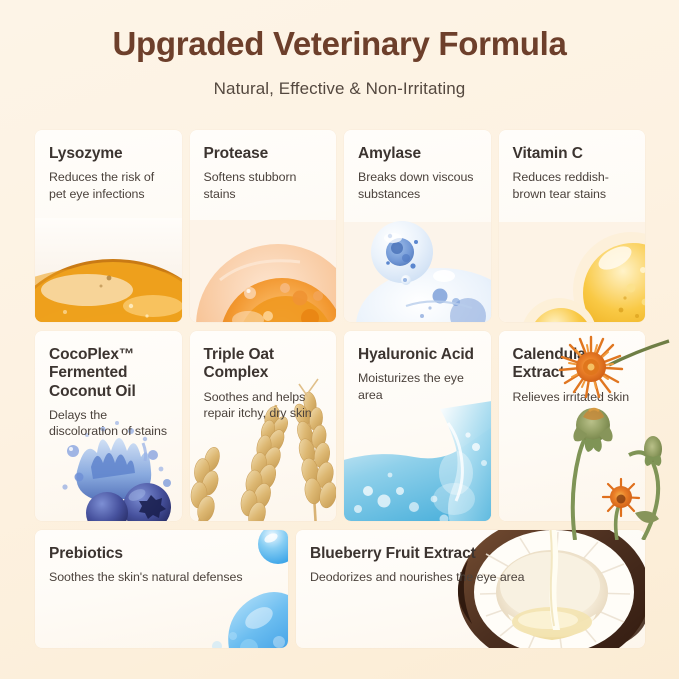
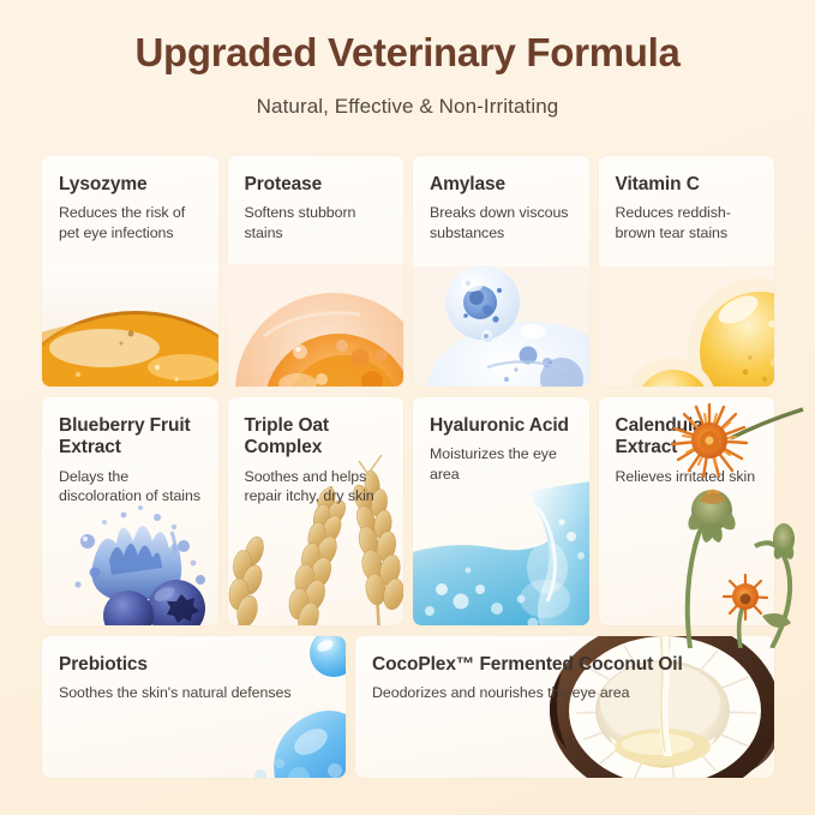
  Upgraded Veterinary Formula
  Natural, Effective & Non-Irritating
  Lysozyme
  Reduces the risk of pet eye infections
  Protease
  Softens stubborn stains
  Amylase
  Breaks down viscous substances
  Vitamin C
  Reduces reddish-brown tear stains
- CocoPlex™ Fermented Coconut Oil
+ Blueberry Fruit Extract
  Delays the discoloration of stains
  Triple Oat Complex
  Soothes and helps repair itchy, dry skin
  Hyaluronic Acid
  Moisturizes the eye area
  Calendula Extract
  Relieves irritated skin
  Prebiotics
  Soothes the skin's natural defenses
- Blueberry Fruit Extract
+ CocoPlex™ Fermented Coconut Oil
  Deodorizes and nourishes the eye area
